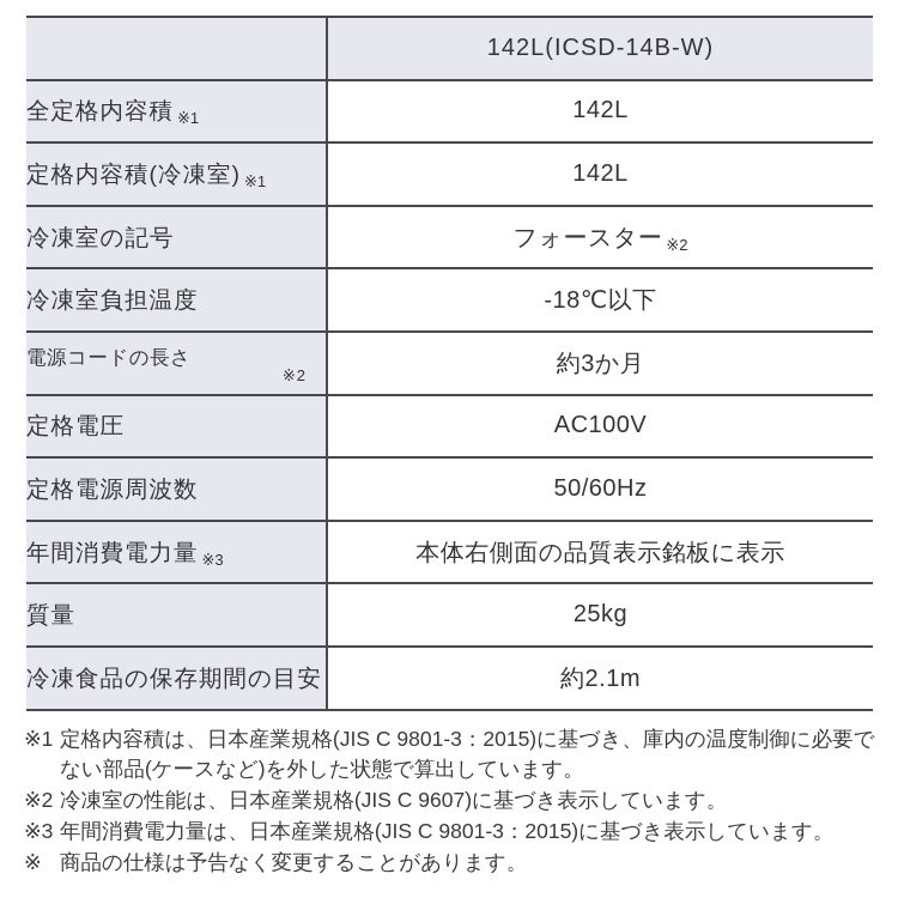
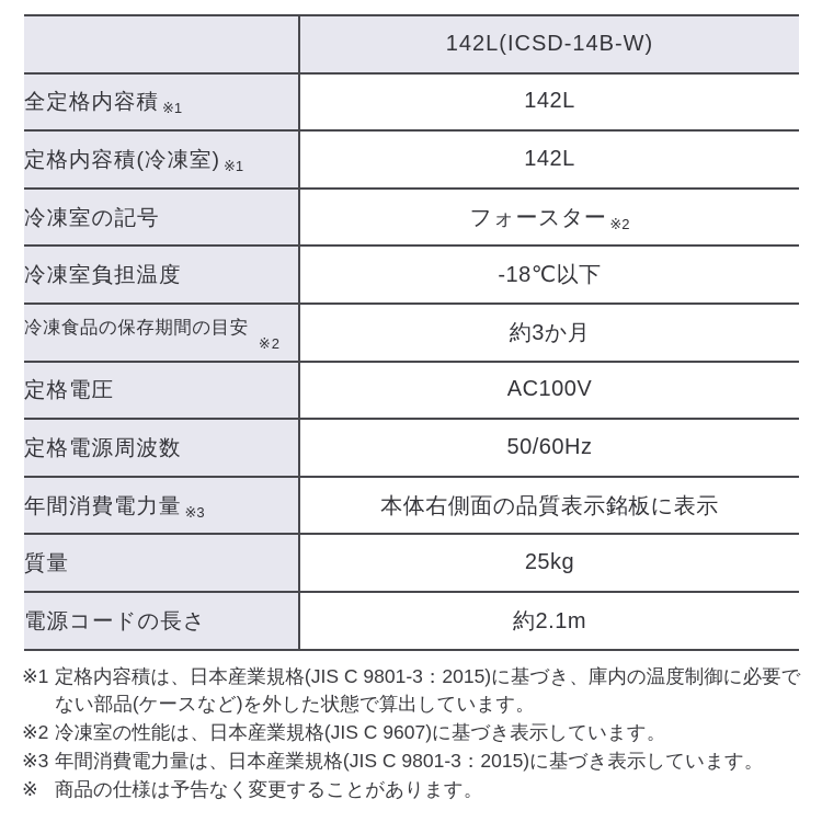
  	142L(ICSD-14B-W)
  全定格内容積 ※1	142L
  定格内容積(冷凍室) ※1	142L
  冷凍室の記号	フォースター ※2
  冷凍室負担温度	-18℃以下
- 電源コードの長さ※2	約3か月
+ 冷凍食品の保存期間の目安※2	約3か月
  定格電圧	AC100V
  定格電源周波数	50/60Hz
  年間消費電力量 ※3	本体右側面の品質表示銘板に表示
  質量	25kg
- 冷凍食品の保存期間の目安	約2.1m
+ 電源コードの長さ	約2.1m
  ※1
  定格内容積は、日本産業規格(JIS C 9801-3：2015)に基づき、庫内の温度制御に必要でない部品(ケースなど)を外した状態で算出しています。
  ※2
  冷凍室の性能は、日本産業規格(JIS C 9607)に基づき表示しています。
  ※3
  年間消費電力量は、日本産業規格(JIS C 9801-3：2015)に基づき表示しています。
  ※
  商品の仕様は予告なく変更することがあります。
